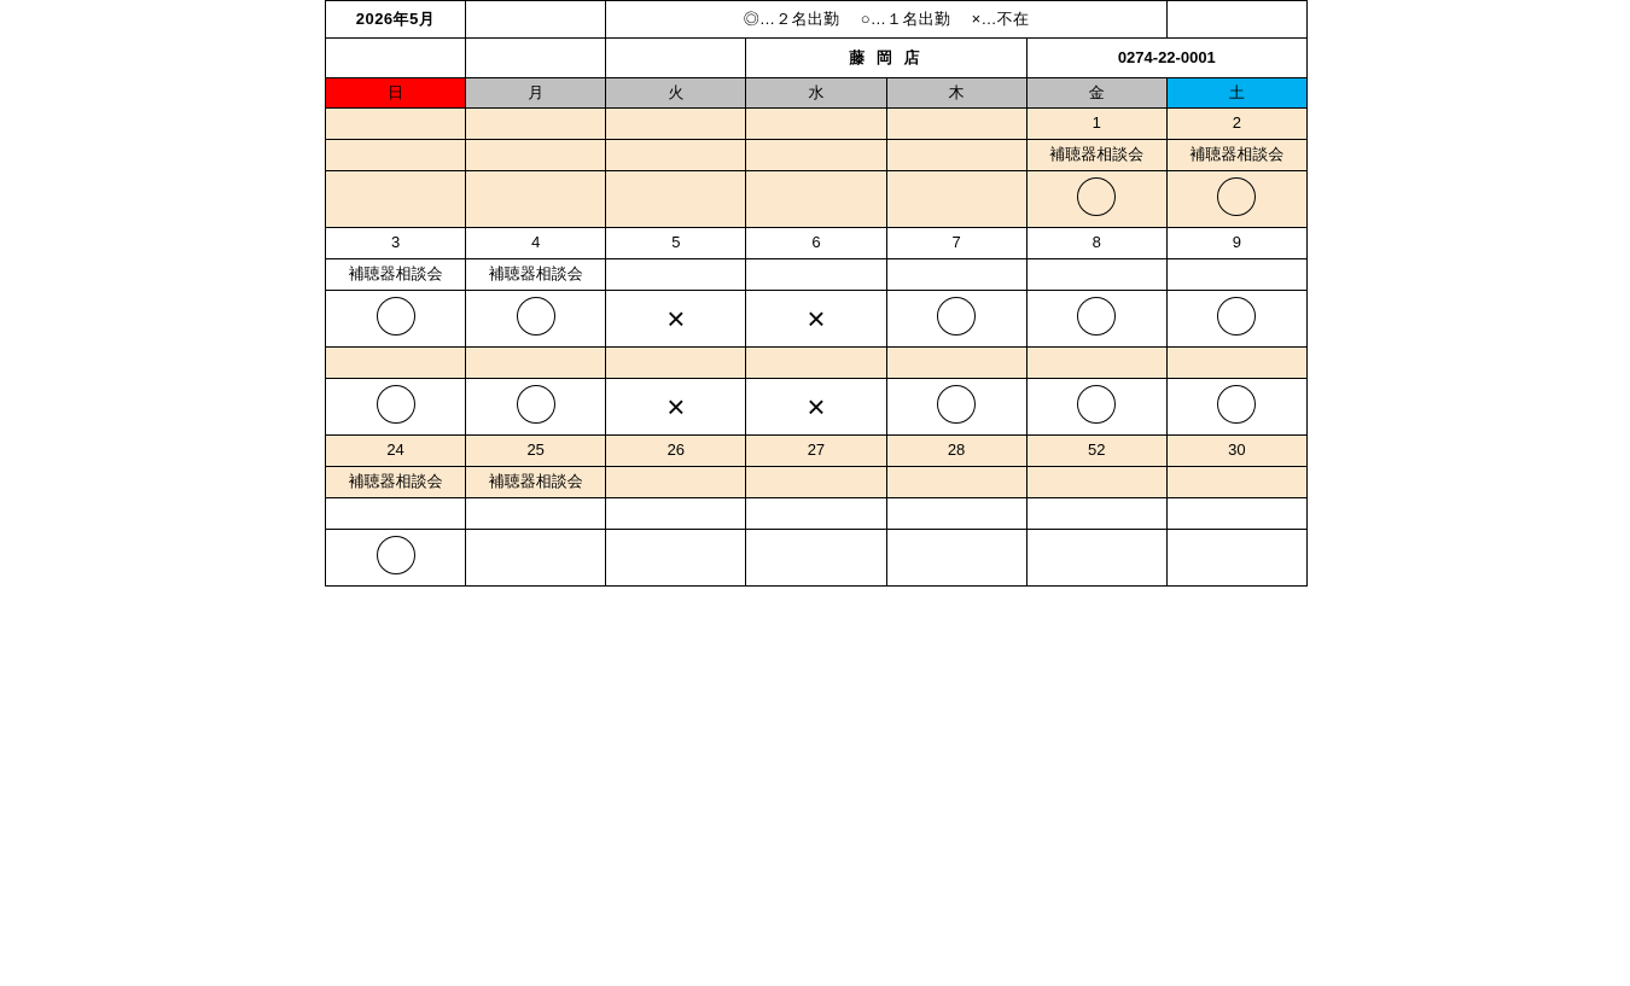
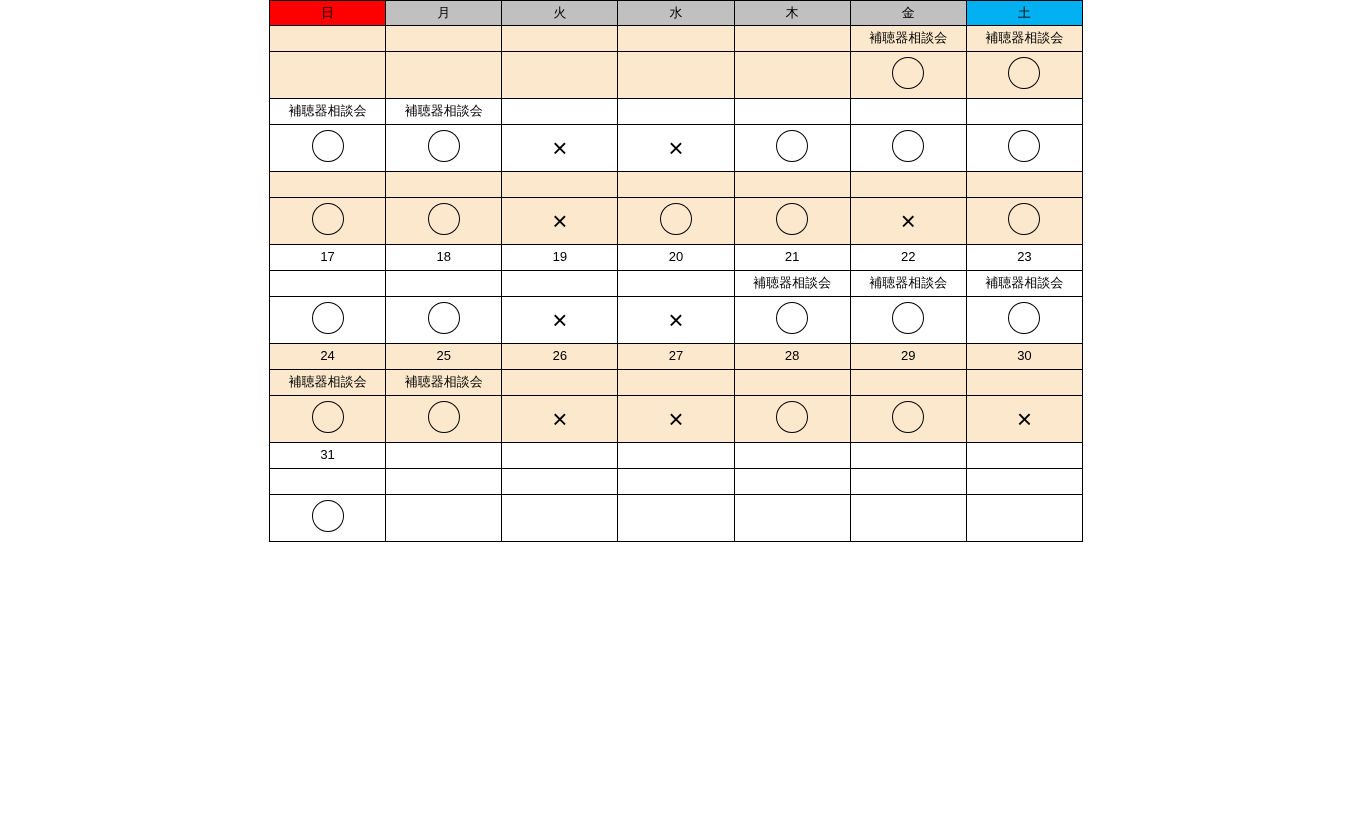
- 2026年5月		◎…２名出勤 ○…１名出勤 ×…不在
- 			藤 岡 店	0274-22-0001
  日	月	火	水	木	金	土
- 					1	2
  					補聴器相談会	補聴器相談会
- 3	4	5	6	7	8	9
  補聴器相談会	補聴器相談会
  		×	×
+ 		×			×
+ 17	18	19	20	21	22	23
+ 				補聴器相談会	補聴器相談会	補聴器相談会
  		×	×
- 24	25	26	27	28	52	30
+ 24	25	26	27	28	29	30
  補聴器相談会	補聴器相談会
+ 		×	×			×
+ 31
